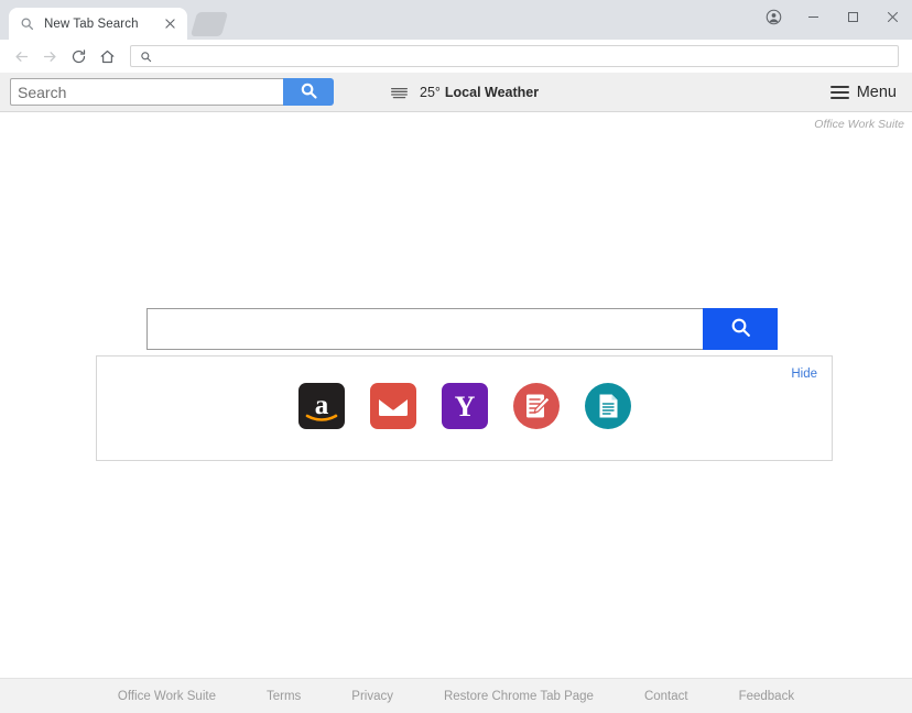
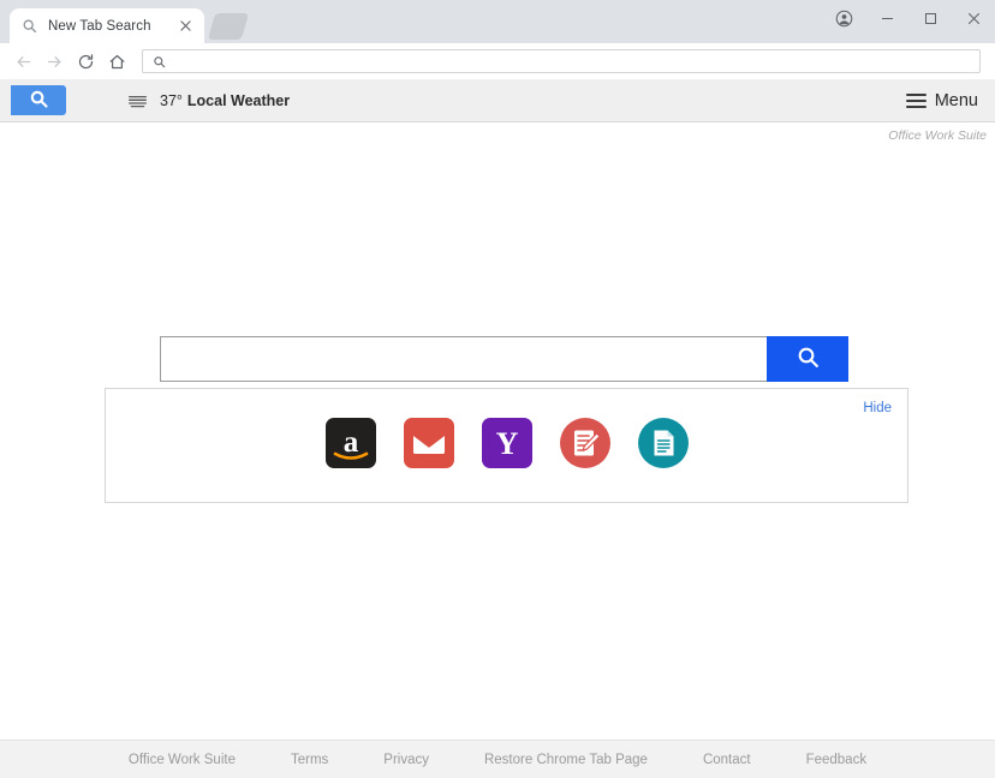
  New Tab Search
- Search
- 25°
+ 37°
  Local Weather
  Menu
  Office Work Suite
  Hide
  a
  Y
  Office Work Suite
  Terms
  Privacy
  Restore Chrome Tab Page
  Contact
  Feedback
